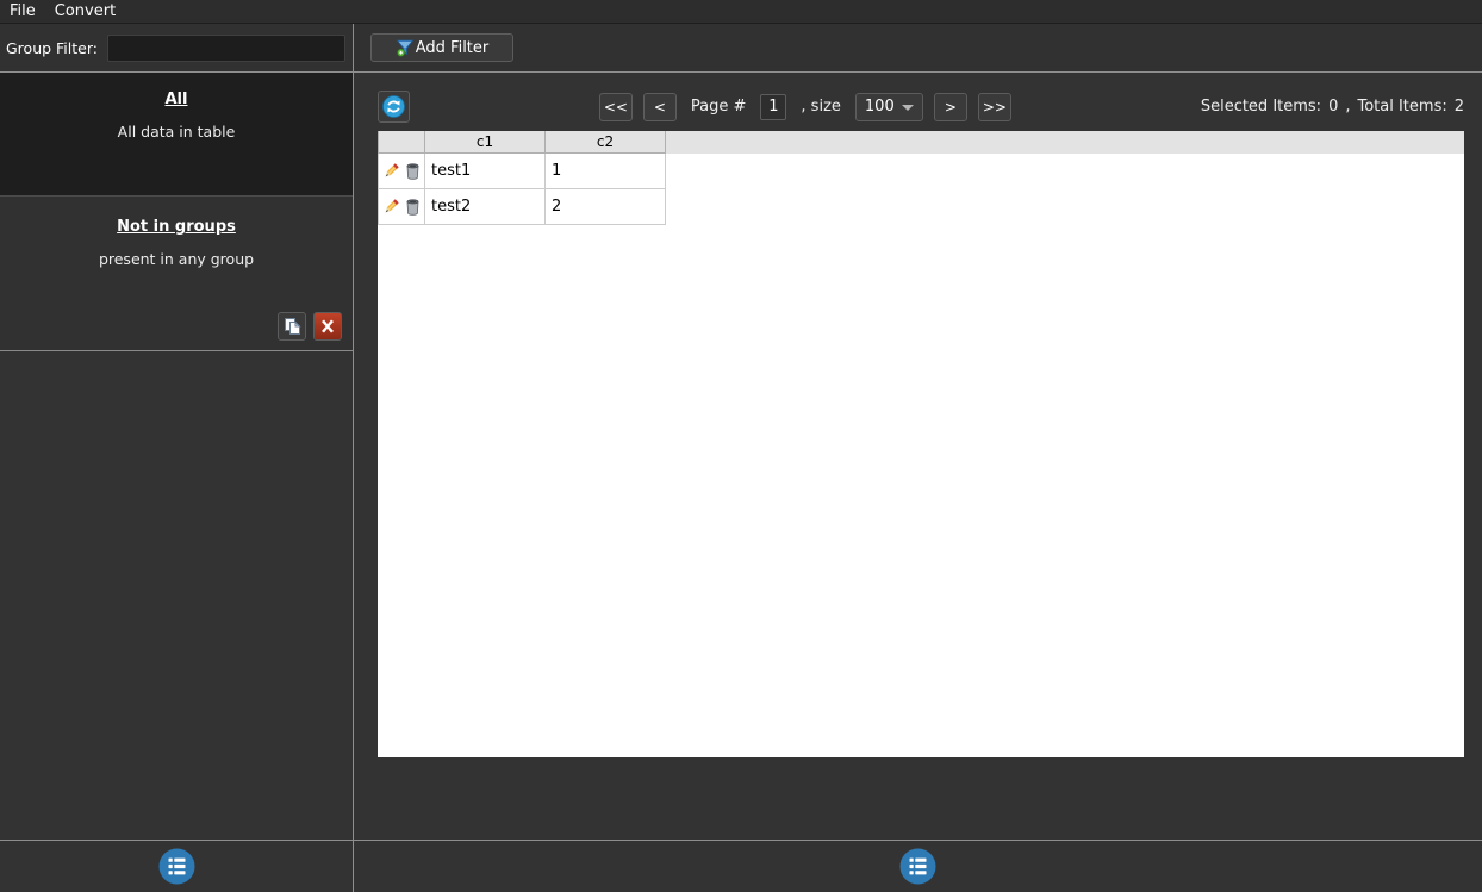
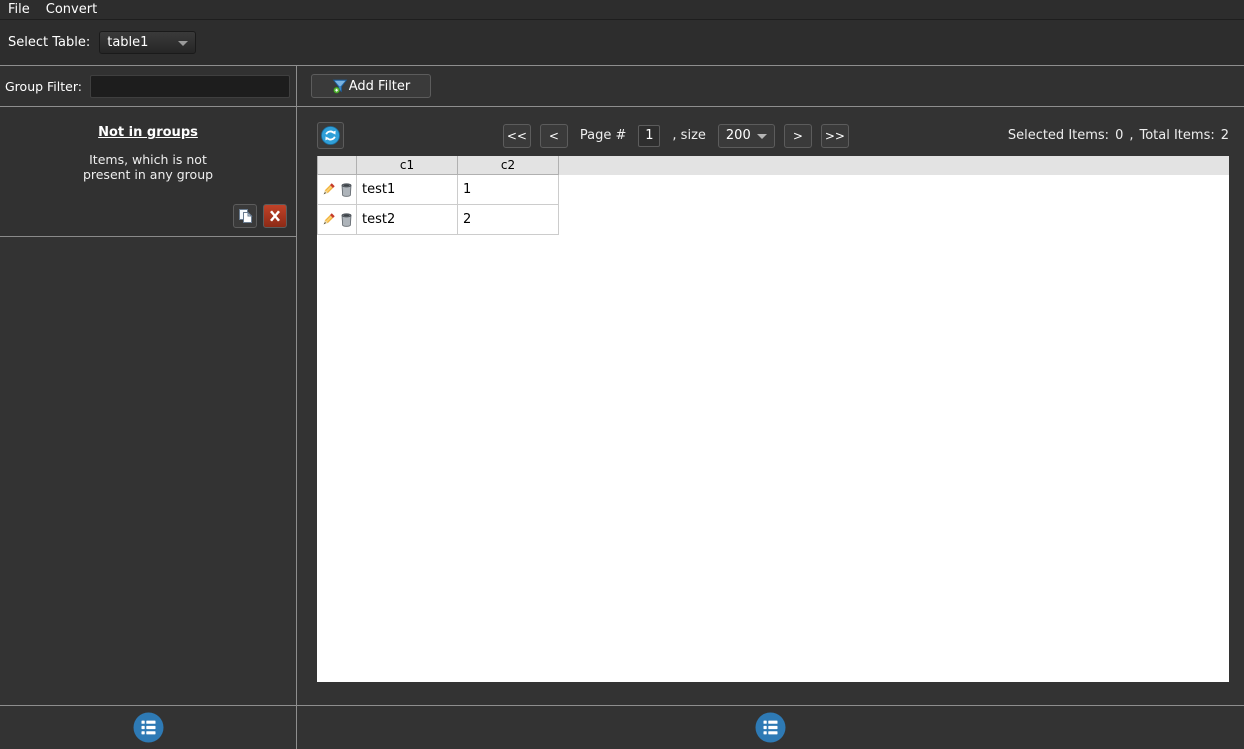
  File
  Convert
+ Select Table:
+ table1
  Group Filter:
  Add Filter
- All
- All data in table
  Not in groups
+ Items, which is not
  present in any group
  <<
  <
  Page #
  1
  , size
- 100
+ 200
  >
  >>
  Selected Items:
  0
  ,
  Total Items:
  2
  c1
  c2
  test1
  1
  test2
  2
